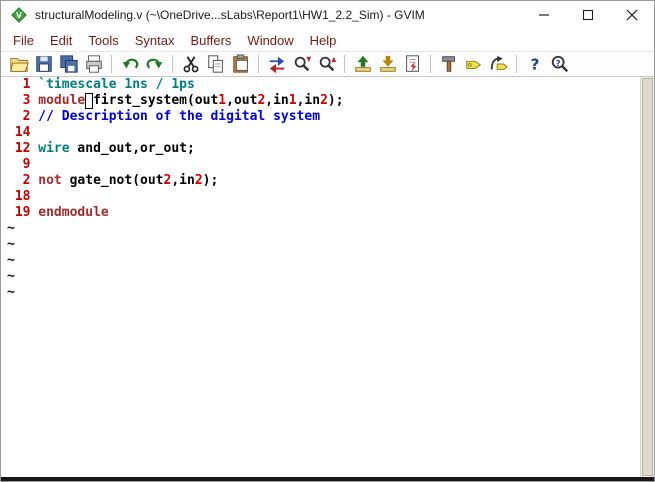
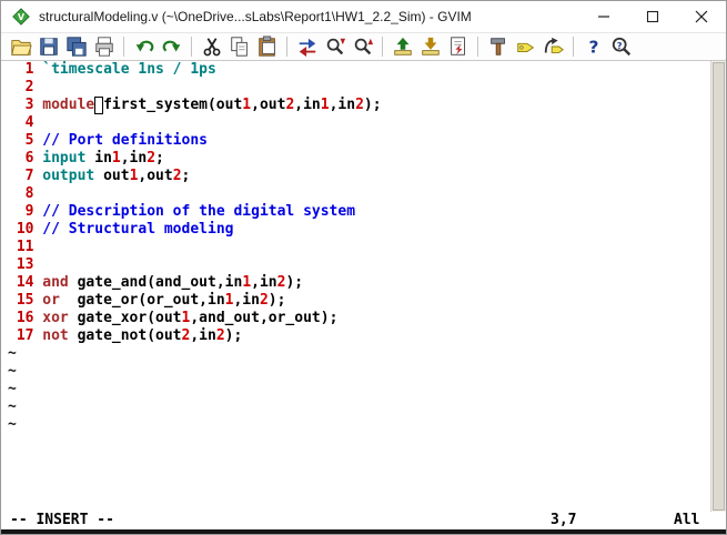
  V
  structuralModeling.v (~\OneDrive...sLabs\Report1\HW1_2.2_Sim) - GVIM
- File
- Edit
- Tools
- Syntax
- Buffers
- Window
- Help
  ?
  ?
  1 `timescale 1ns / 1ps
+ 2
  3 module first_system(out1,out2,in1,in2);
+ 4
+ 5 // Port definitions
+ 6 input in1,in2;
+ 7 output out1,out2;
+ 8
- 2 // Description of the digital system
+ 9 // Description of the digital system
+ 10 // Structural modeling
- 14
+ 11
- 12 wire and_out,or_out;
- 9
+ 13
+ 14 and gate_and(and_out,in1,in2);
+ 15 or gate_or(or_out,in1,in2);
+ 16 xor gate_xor(out1,and_out,or_out);
- 2 not gate_not(out2,in2);
+ 17 not gate_not(out2,in2);
- 18
- 19 endmodule
  ~
  ~
  ~
  ~
  ~
+ -- INSERT --
+ 3,7
+ All
